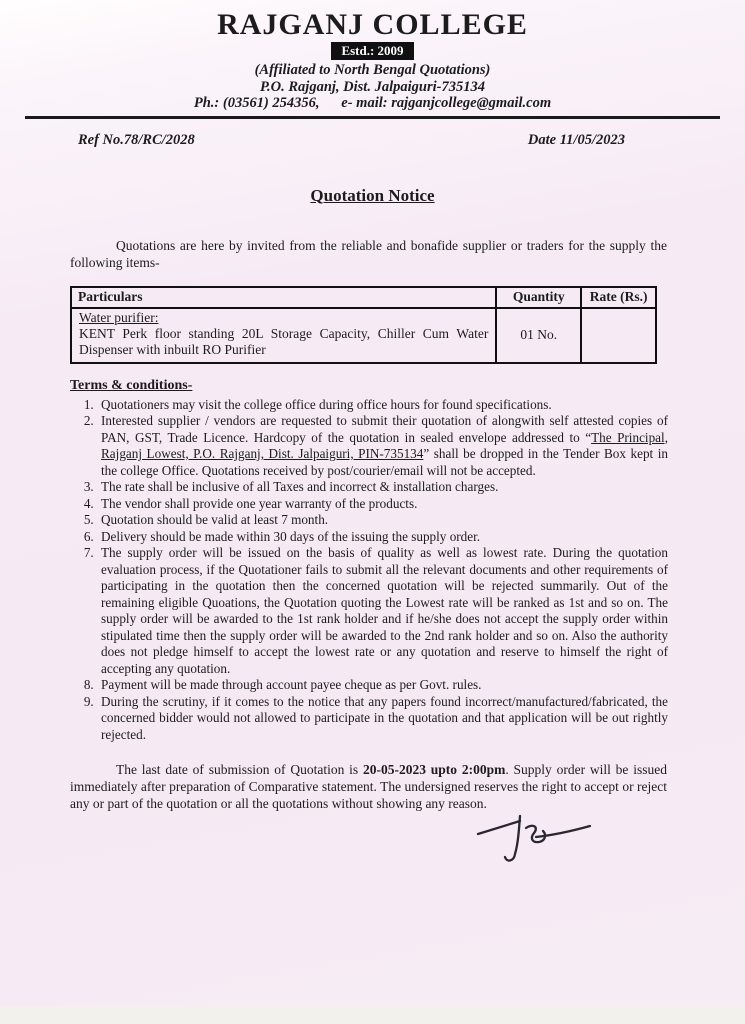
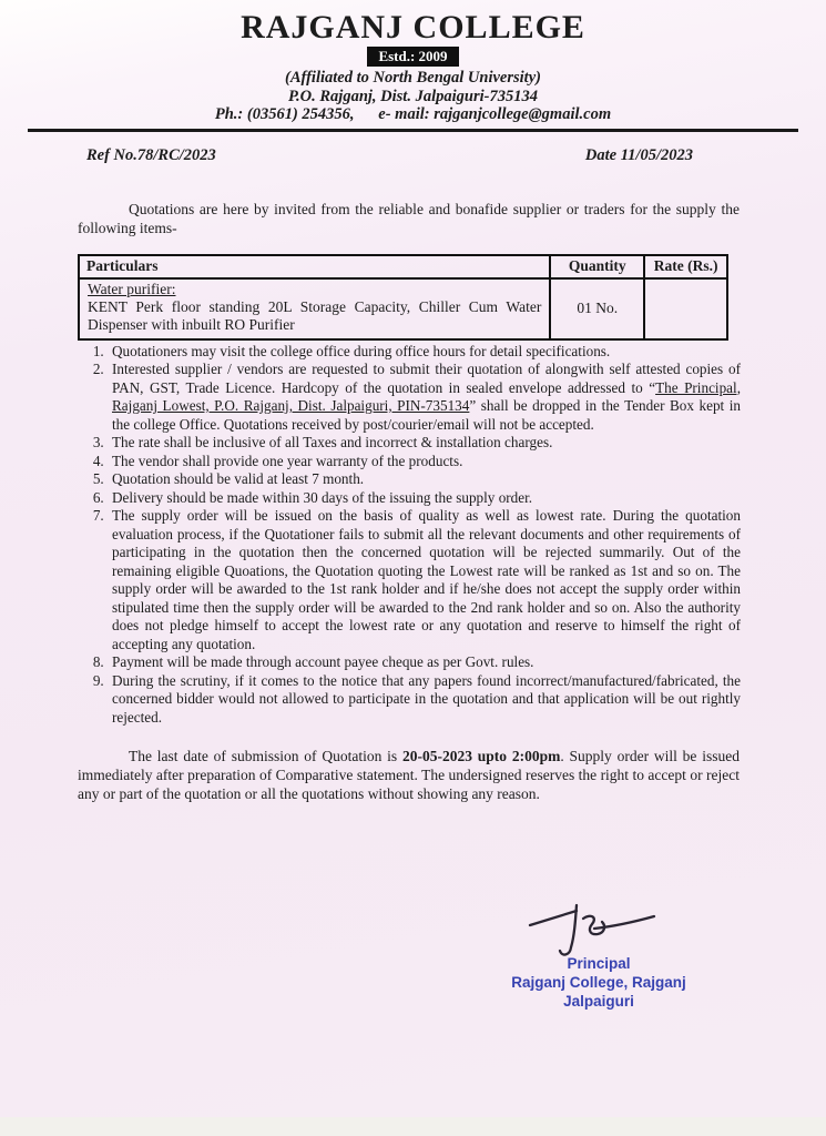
  RAJGANJ COLLEGE
  Estd.: 2009
- (Affiliated to North Bengal Quotations)
+ (Affiliated to North Bengal University)
  P.O. Rajganj, Dist. Jalpaiguri-735134
  Ph.: (03561) 254356, e- mail: rajganjcollege@gmail.com
- Ref No.78/RC/2028
+ Ref No.78/RC/2023
  Date 11/05/2023
- Quotation Notice
  Quotations are here by invited from the reliable and bonafide supplier or traders for the supply the following items-
  Particulars	Quantity	Rate (Rs.)
  Water purifier: KENT Perk floor standing 20L Storage Capacity, Chiller Cum Water Dispenser with inbuilt RO Purifier	01 No.
- Terms & conditions-
- Quotationers may visit the college office during office hours for found specifications.
+ Quotationers may visit the college office during office hours for detail specifications.
  Interested supplier / vendors are requested to submit their quotation of alongwith self attested copies of PAN, GST, Trade Licence. Hardcopy of the quotation in sealed envelope addressed to “The Principal, Rajganj Lowest, P.O. Rajganj, Dist. Jalpaiguri, PIN-735134” shall be dropped in the Tender Box kept in the college Office. Quotations received by post/courier/email will not be accepted.
  The rate shall be inclusive of all Taxes and incorrect & installation charges.
  The vendor shall provide one year warranty of the products.
  Quotation should be valid at least 7 month.
  Delivery should be made within 30 days of the issuing the supply order.
  The supply order will be issued on the basis of quality as well as lowest rate. During the quotation evaluation process, if the Quotationer fails to submit all the relevant documents and other requirements of participating in the quotation then the concerned quotation will be rejected summarily. Out of the remaining eligible Quoations, the Quotation quoting the Lowest rate will be ranked as 1st and so on. The supply order will be awarded to the 1st rank holder and if he/she does not accept the supply order within stipulated time then the supply order will be awarded to the 2nd rank holder and so on. Also the authority does not pledge himself to accept the lowest rate or any quotation and reserve to himself the right of accepting any quotation.
  Payment will be made through account payee cheque as per Govt. rules.
  During the scrutiny, if it comes to the notice that any papers found incorrect/manufactured/fabricated, the concerned bidder would not allowed to participate in the quotation and that application will be out rightly rejected.
  The last date of submission of Quotation is 20-05-2023 upto 2:00pm. Supply order will be issued immediately after preparation of Comparative statement. The undersigned reserves the right to accept or reject any or part of the quotation or all the quotations without showing any reason.
+ Principal
+ Rajganj College, Rajganj
+ Jalpaiguri
